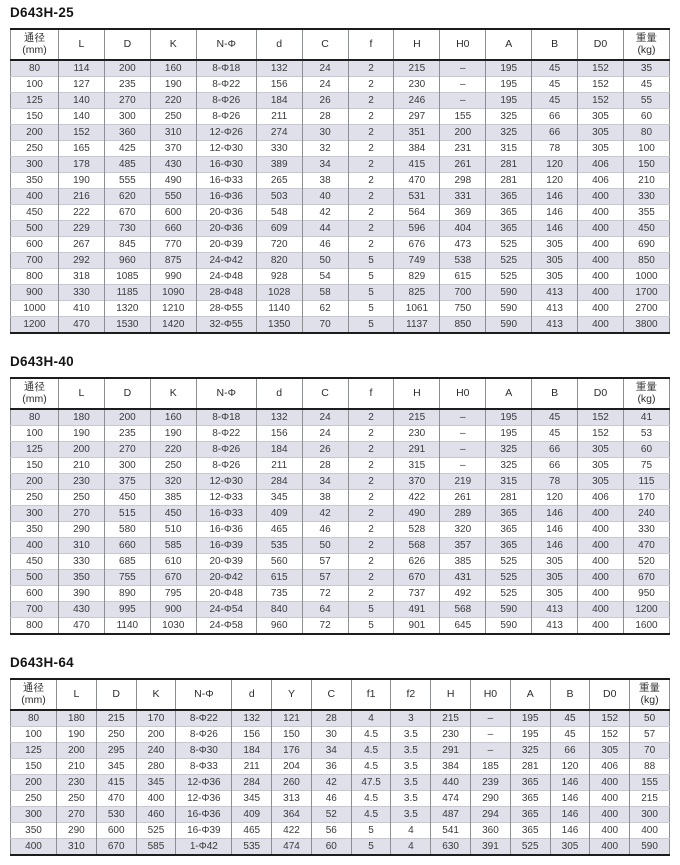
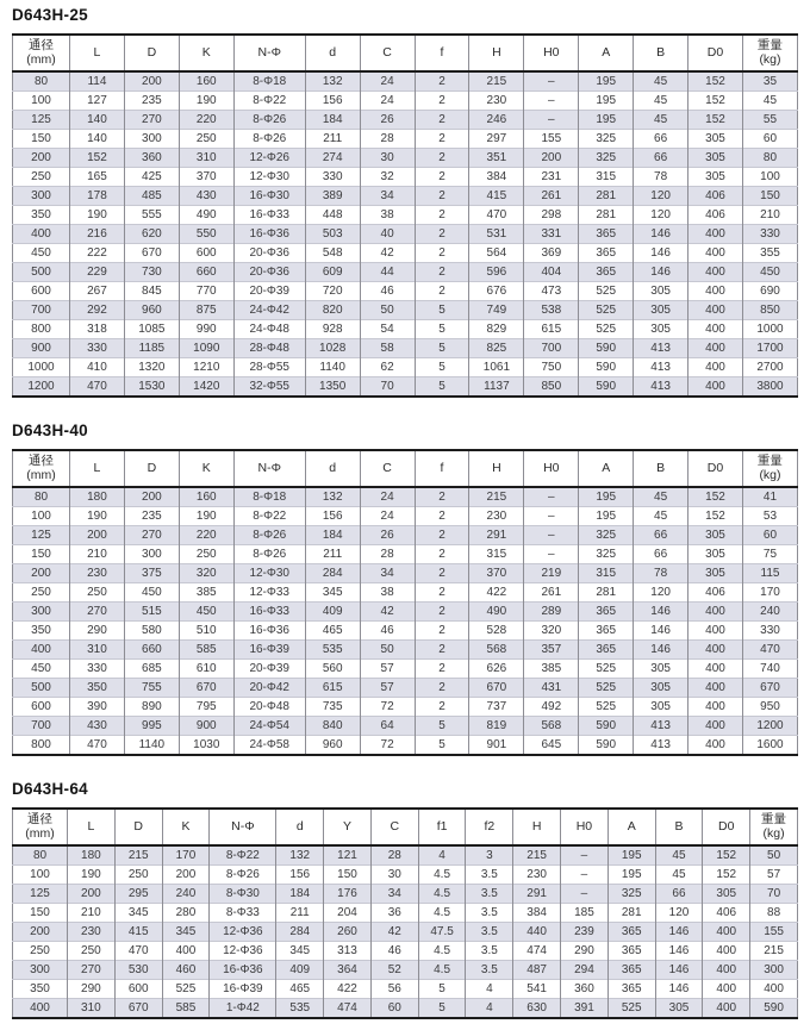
  D643H-25
  通径 (mm)	L	D	K	N-Φ	d	C	f	H	H0	A	B	D0	重量 (kg)
  80	114	200	160	8-Φ18	132	24	2	215	–	195	45	152	35
  100	127	235	190	8-Φ22	156	24	2	230	–	195	45	152	45
  125	140	270	220	8-Φ26	184	26	2	246	–	195	45	152	55
  150	140	300	250	8-Φ26	211	28	2	297	155	325	66	305	60
  200	152	360	310	12-Φ26	274	30	2	351	200	325	66	305	80
  250	165	425	370	12-Φ30	330	32	2	384	231	315	78	305	100
  300	178	485	430	16-Φ30	389	34	2	415	261	281	120	406	150
- 350	190	555	490	16-Φ33	265	38	2	470	298	281	120	406	210
+ 350	190	555	490	16-Φ33	448	38	2	470	298	281	120	406	210
  400	216	620	550	16-Φ36	503	40	2	531	331	365	146	400	330
  450	222	670	600	20-Φ36	548	42	2	564	369	365	146	400	355
  500	229	730	660	20-Φ36	609	44	2	596	404	365	146	400	450
  600	267	845	770	20-Φ39	720	46	2	676	473	525	305	400	690
  700	292	960	875	24-Φ42	820	50	5	749	538	525	305	400	850
  800	318	1085	990	24-Φ48	928	54	5	829	615	525	305	400	1000
  900	330	1185	1090	28-Φ48	1028	58	5	825	700	590	413	400	1700
  1000	410	1320	1210	28-Φ55	1140	62	5	1061	750	590	413	400	2700
  1200	470	1530	1420	32-Φ55	1350	70	5	1137	850	590	413	400	3800
  D643H-40
  通径 (mm)	L	D	K	N-Φ	d	C	f	H	H0	A	B	D0	重量 (kg)
  80	180	200	160	8-Φ18	132	24	2	215	–	195	45	152	41
  100	190	235	190	8-Φ22	156	24	2	230	–	195	45	152	53
  125	200	270	220	8-Φ26	184	26	2	291	–	325	66	305	60
  150	210	300	250	8-Φ26	211	28	2	315	–	325	66	305	75
  200	230	375	320	12-Φ30	284	34	2	370	219	315	78	305	115
  250	250	450	385	12-Φ33	345	38	2	422	261	281	120	406	170
  300	270	515	450	16-Φ33	409	42	2	490	289	365	146	400	240
  350	290	580	510	16-Φ36	465	46	2	528	320	365	146	400	330
  400	310	660	585	16-Φ39	535	50	2	568	357	365	146	400	470
- 450	330	685	610	20-Φ39	560	57	2	626	385	525	305	400	520
+ 450	330	685	610	20-Φ39	560	57	2	626	385	525	305	400	740
  500	350	755	670	20-Φ42	615	57	2	670	431	525	305	400	670
  600	390	890	795	20-Φ48	735	72	2	737	492	525	305	400	950
- 700	430	995	900	24-Φ54	840	64	5	491	568	590	413	400	1200
+ 700	430	995	900	24-Φ54	840	64	5	819	568	590	413	400	1200
  800	470	1140	1030	24-Φ58	960	72	5	901	645	590	413	400	1600
  D643H-64
  通径 (mm)	L	D	K	N-Φ	d	Y	C	f1	f2	H	H0	A	B	D0	重量 (kg)
  80	180	215	170	8-Φ22	132	121	28	4	3	215	–	195	45	152	50
  100	190	250	200	8-Φ26	156	150	30	4.5	3.5	230	–	195	45	152	57
  125	200	295	240	8-Φ30	184	176	34	4.5	3.5	291	–	325	66	305	70
  150	210	345	280	8-Φ33	211	204	36	4.5	3.5	384	185	281	120	406	88
  200	230	415	345	12-Φ36	284	260	42	47.5	3.5	440	239	365	146	400	155
  250	250	470	400	12-Φ36	345	313	46	4.5	3.5	474	290	365	146	400	215
  300	270	530	460	16-Φ36	409	364	52	4.5	3.5	487	294	365	146	400	300
  350	290	600	525	16-Φ39	465	422	56	5	4	541	360	365	146	400	400
  400	310	670	585	1-Φ42	535	474	60	5	4	630	391	525	305	400	590
